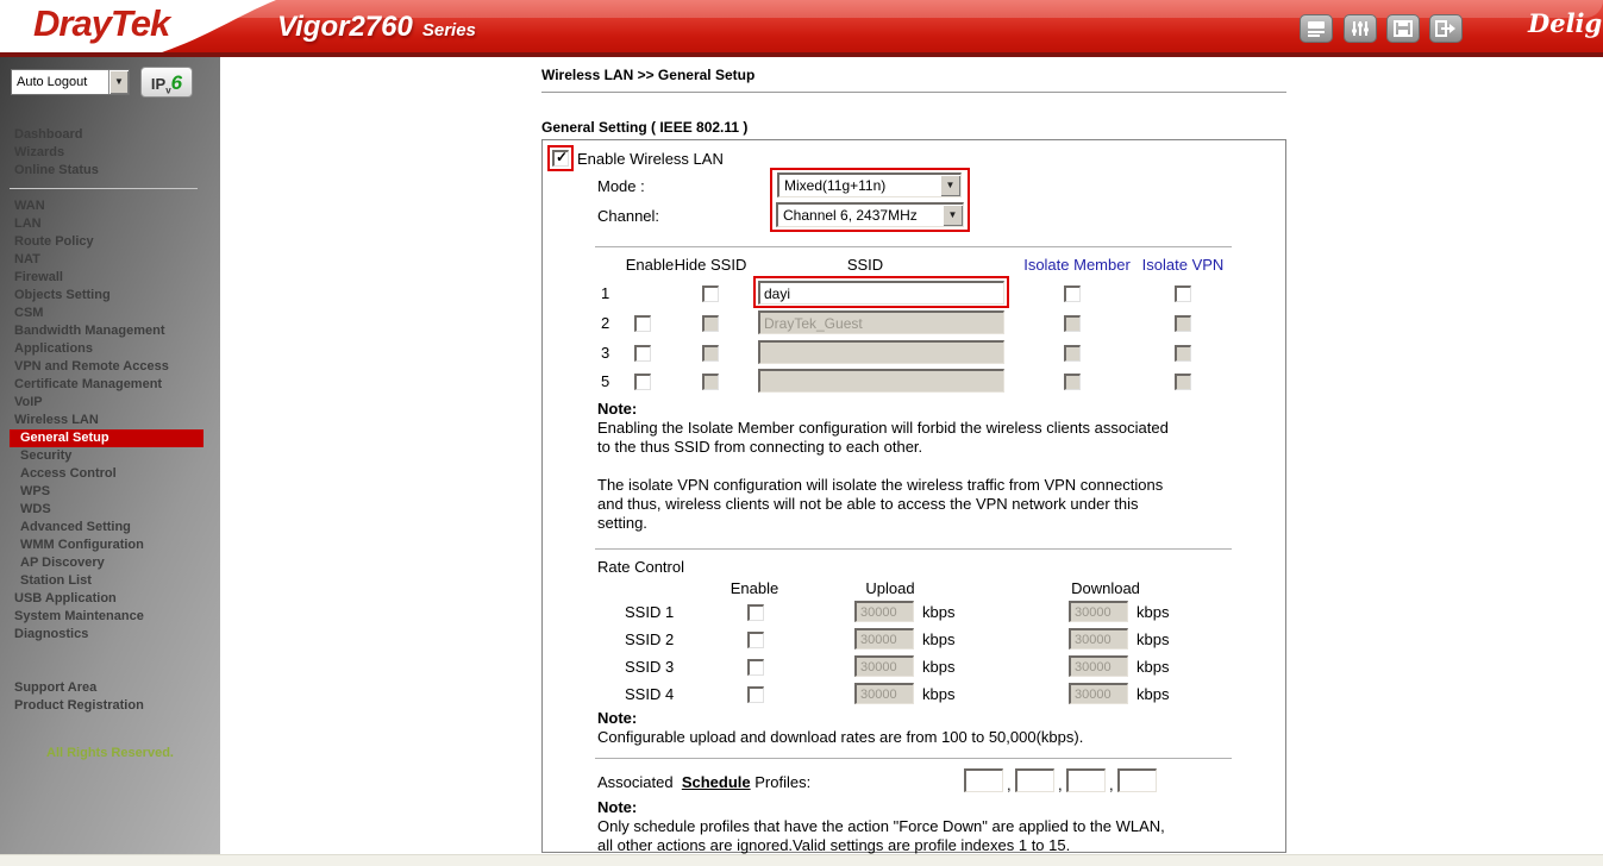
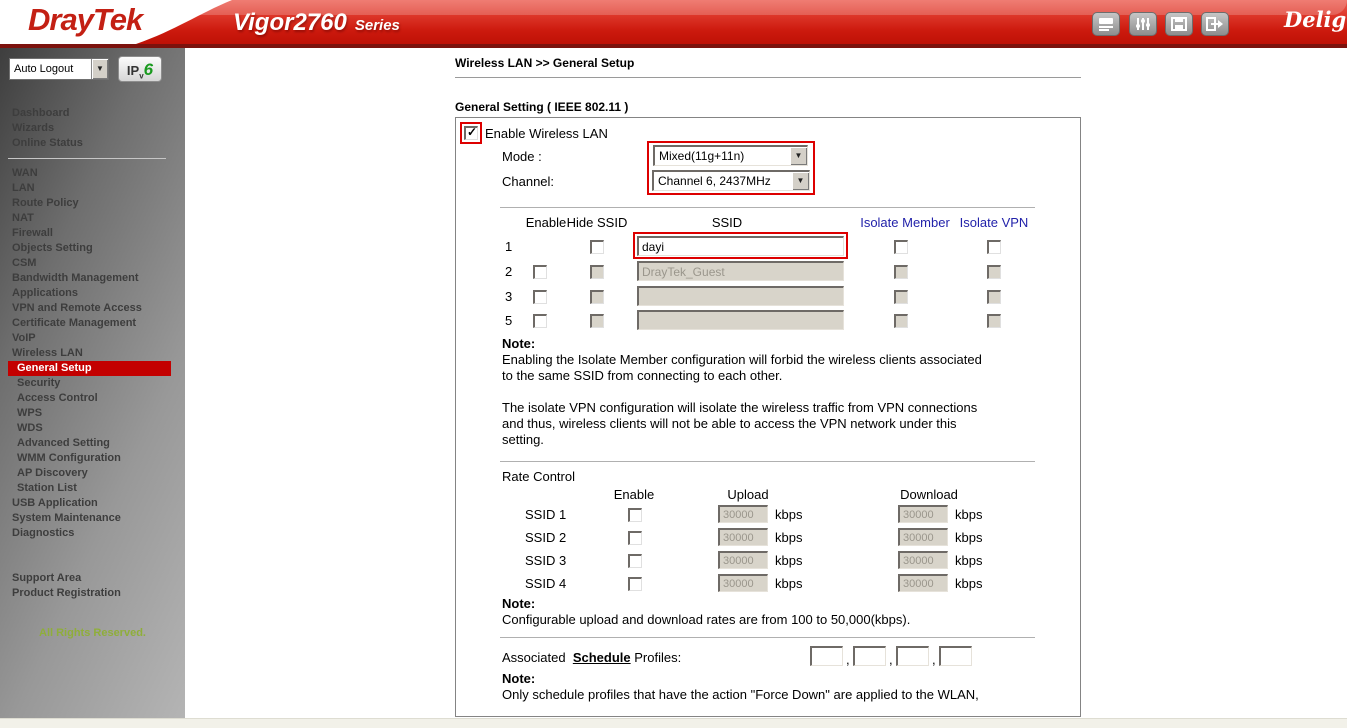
  DrayTek
  Vigor2760 Series
  Delig
  Auto Logout
  ▼
  IPv6
  Dashboard
  Wizards
  Online Status
  WAN
  LAN
  Route Policy
  NAT
  Firewall
  Objects Setting
  CSM
  Bandwidth Management
  Applications
  VPN and Remote Access
  Certificate Management
  VoIP
  Wireless LAN
  General Setup
  Security
  Access Control
  WPS
  WDS
  Advanced Setting
  WMM Configuration
  AP Discovery
  Station List
  USB Application
  System Maintenance
  Diagnostics
  Support Area
  Product Registration
  All Rights Reserved.
  Wireless LAN >> General Setup
  General Setting ( IEEE 802.11 )
  Enable Wireless LAN
  Mode :
  Mixed(11g+11n)
  ▼
  Channel:
  Channel 6, 2437MHz
  ▼
  Enable
  Hide SSID
  SSID
  Isolate Member
  Isolate VPN
  1
  dayi
  2
  DrayTek_Guest
  3
  5
  Note:
  Enabling the Isolate Member configuration will forbid the wireless clients associated
- to the thus SSID from connecting to each other.
+ to the same SSID from connecting to each other.
  The isolate VPN configuration will isolate the wireless traffic from VPN connections
  and thus, wireless clients will not be able to access the VPN network under this
  setting.
  Rate Control
  Enable
  Upload
  Download
  SSID 1
  30000
  kbps
  30000
  kbps
  SSID 2
  30000
  kbps
  30000
  kbps
  SSID 3
  30000
  kbps
  30000
  kbps
  SSID 4
  30000
  kbps
  30000
  kbps
  Note:
  Configurable upload and download rates are from 100 to 50,000(kbps).
  Associated Schedule Profiles:
  ,
  ,
  ,
  Note:
  Only schedule profiles that have the action "Force Down" are applied to the WLAN,
- all other actions are ignored.Valid settings are profile indexes 1 to 15.
